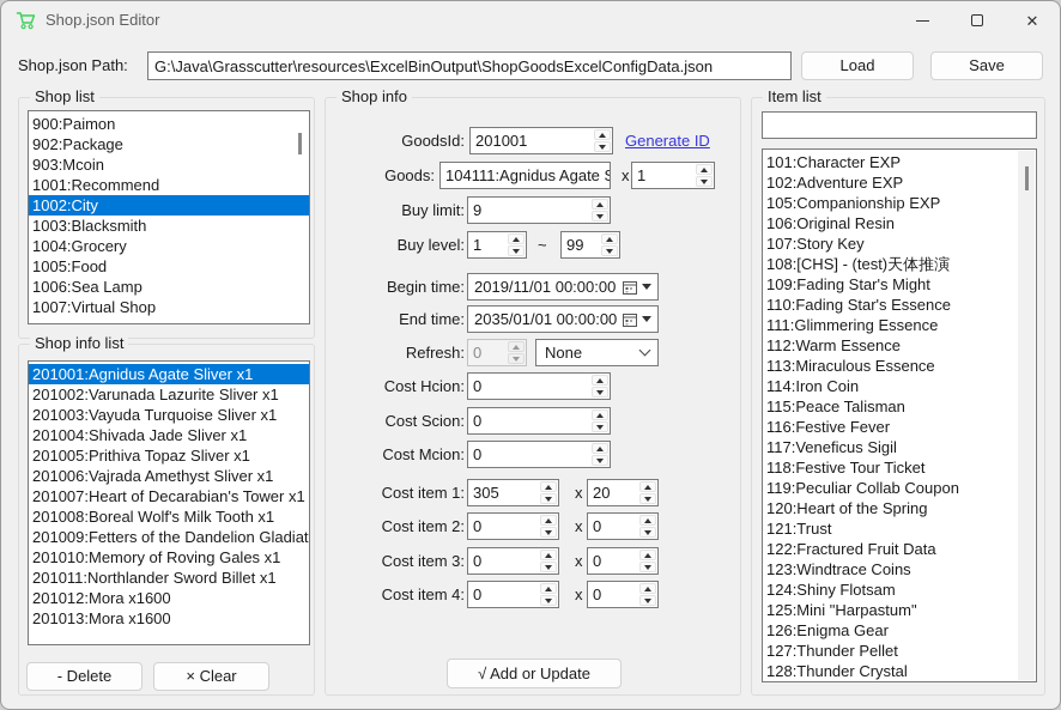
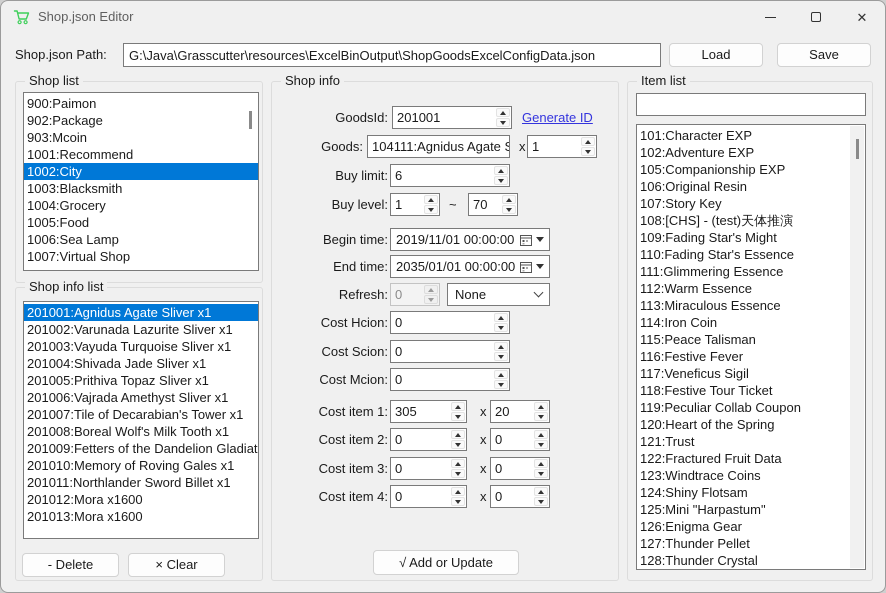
  Shop.json Editor
  ✕
  Shop.json Path:
  G:\Java\Grasscutter\resources\ExcelBinOutput\ShopGoodsExcelConfigData.json
  Load
  Save
  Shop list
  900:Paimon
  902:Package
  903:Mcoin
  1001:Recommend
  1002:City
  1003:Blacksmith
  1004:Grocery
  1005:Food
  1006:Sea Lamp
  1007:Virtual Shop
  Shop info list
  201001:Agnidus Agate Sliver x1
  201002:Varunada Lazurite Sliver x1
  201003:Vayuda Turquoise Sliver x1
  201004:Shivada Jade Sliver x1
  201005:Prithiva Topaz Sliver x1
  201006:Vajrada Amethyst Sliver x1
- 201007:Heart of Decarabian's Tower x1
+ 201007:Tile of Decarabian's Tower x1
  201008:Boreal Wolf's Milk Tooth x1
  201009:Fetters of the Dandelion Gladiat
  201010:Memory of Roving Gales x1
  201011:Northlander Sword Billet x1
  201012:Mora x1600
  201013:Mora x1600
  - Delete
  × Clear
  Shop info
  GoodsId:
  201001
  Generate ID
  Goods:
  104111:Agnidus Agate S
  x
  1
  Buy limit:
- 9
+ 6
  Buy level:
  1
  ~
- 99
+ 70
  Begin time:
  2019/11/01 00:00:00
  End time:
  2035/01/01 00:00:00
  Refresh:
  0
  None
  Cost Hcion:
  0
  Cost Scion:
  0
  Cost Mcion:
  0
  Cost item 1:
  305
  x
  20
  Cost item 2:
  0
  x
  0
  Cost item 3:
  0
  x
  0
  Cost item 4:
  0
  x
  0
  √ Add or Update
  Item list
  101:Character EXP
  102:Adventure EXP
  105:Companionship EXP
  106:Original Resin
  107:Story Key
  108:[CHS] - (test)天体推演
  109:Fading Star's Might
  110:Fading Star's Essence
  111:Glimmering Essence
  112:Warm Essence
  113:Miraculous Essence
  114:Iron Coin
  115:Peace Talisman
  116:Festive Fever
  117:Veneficus Sigil
  118:Festive Tour Ticket
  119:Peculiar Collab Coupon
  120:Heart of the Spring
  121:Trust
  122:Fractured Fruit Data
  123:Windtrace Coins
  124:Shiny Flotsam
  125:Mini "Harpastum"
  126:Enigma Gear
  127:Thunder Pellet
  128:Thunder Crystal
